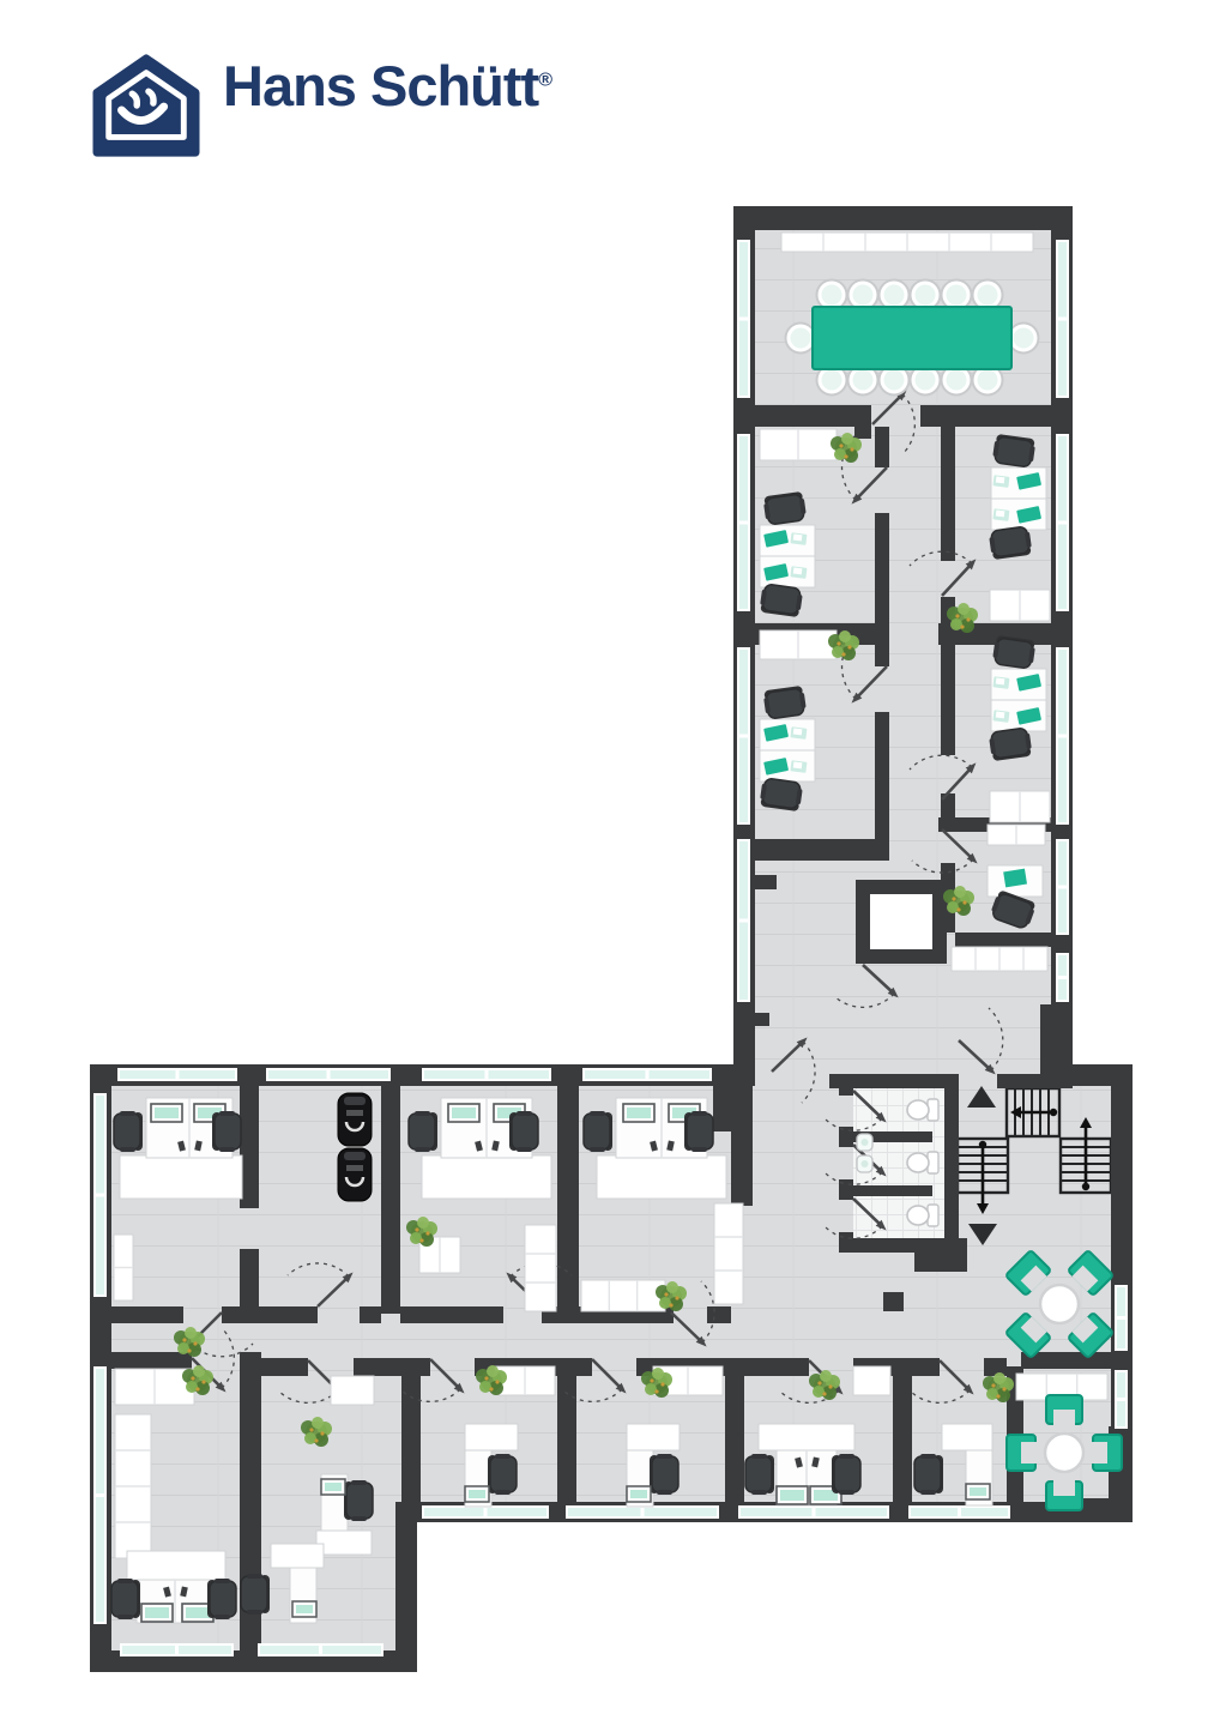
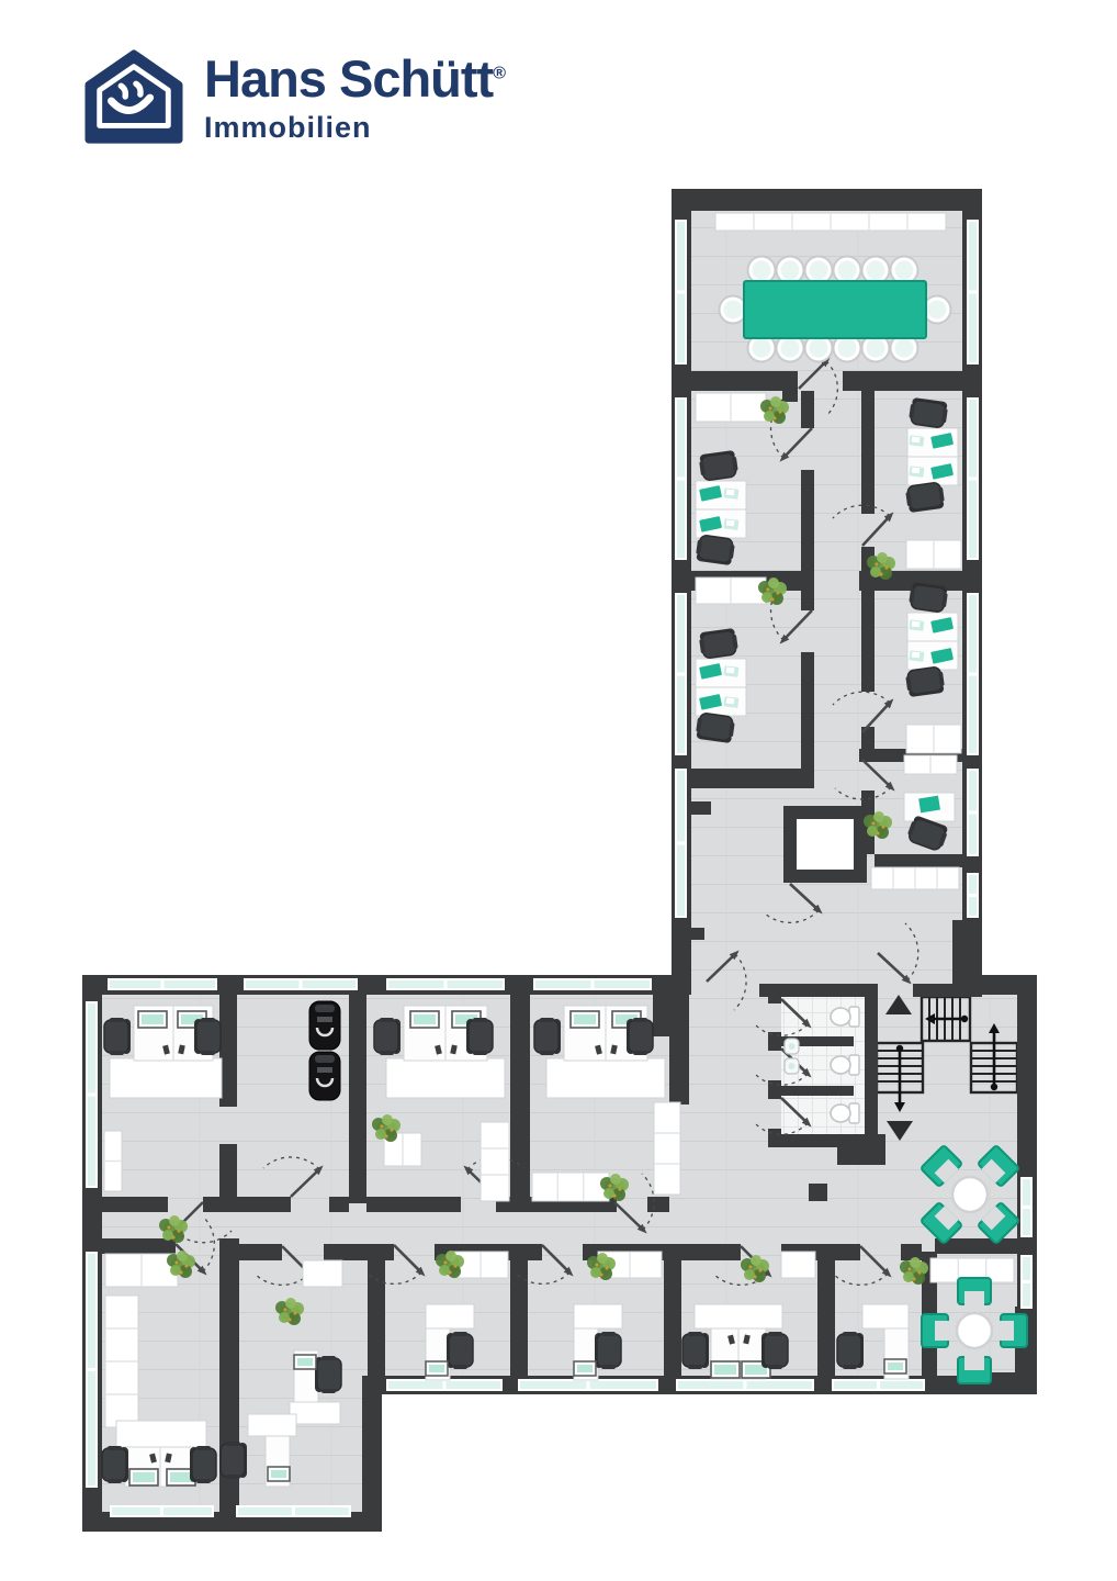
  Hans Schütt®
+ Immobilien
